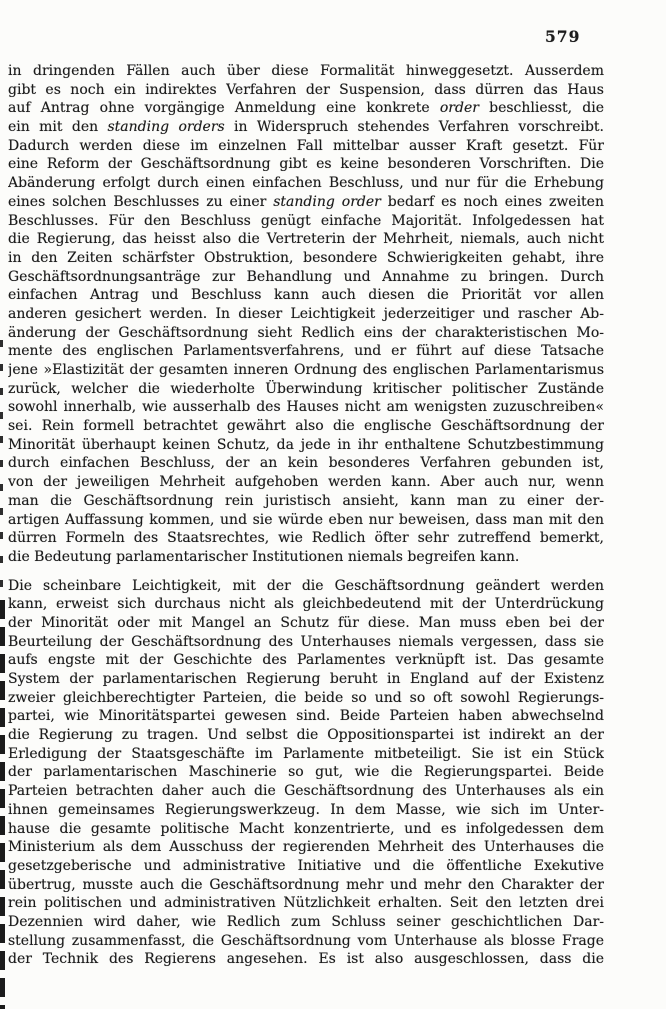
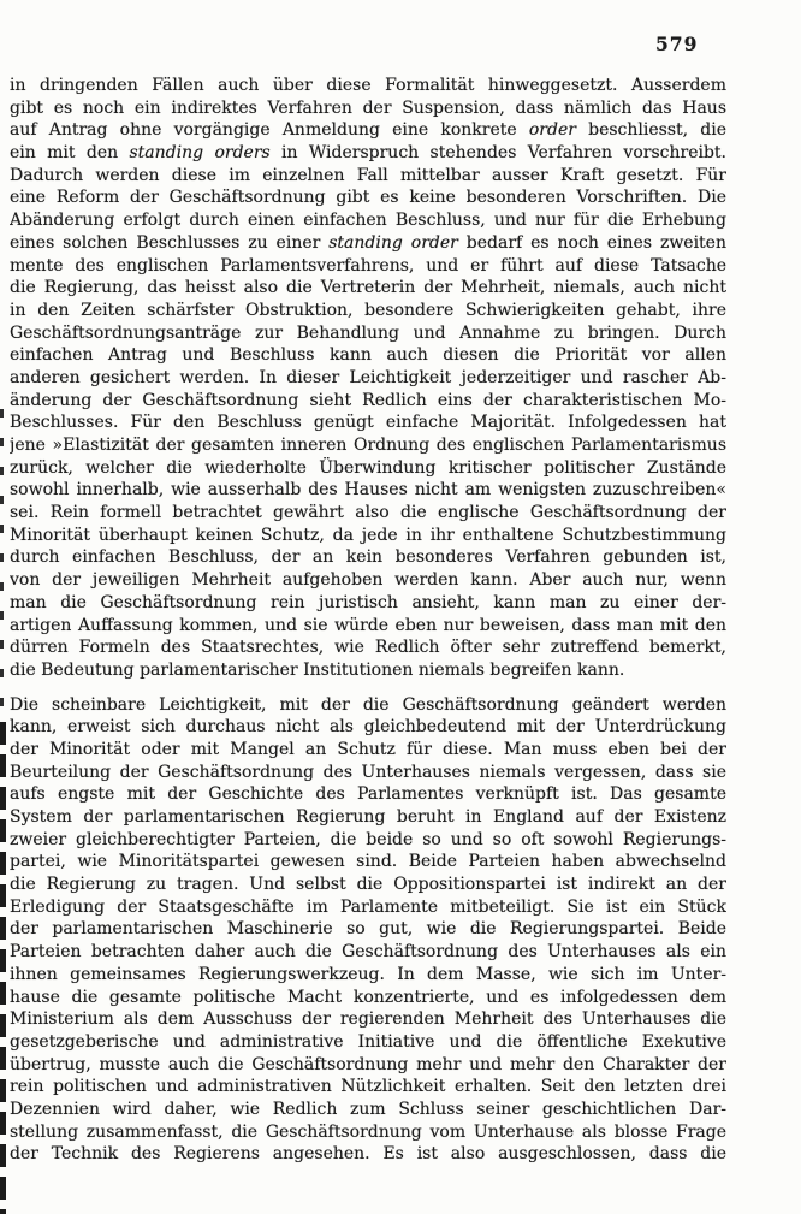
  579
  in dringenden Fällen auch über diese Formalität hinweggesetzt. Ausserdem
- gibt es noch ein indirektes Verfahren der Suspension, dass dürren das Haus
+ gibt es noch ein indirektes Verfahren der Suspension, dass nämlich das Haus
  auf Antrag ohne vorgängige Anmeldung eine konkrete order beschliesst, die
  ein mit den standing orders in Widerspruch stehendes Verfahren vorschreibt.
  Dadurch werden diese im einzelnen Fall mittelbar ausser Kraft gesetzt. Für
  eine Reform der Geschäftsordnung gibt es keine besonderen Vorschriften. Die
  Abänderung erfolgt durch einen einfachen Beschluss, und nur für die Erhebung
  eines solchen Beschlusses zu einer standing order bedarf es noch eines zweiten
- Beschlusses. Für den Beschluss genügt einfache Majorität. Infolgedessen hat
+ mente des englischen Parlamentsverfahrens, und er führt auf diese Tatsache
  die Regierung, das heisst also die Vertreterin der Mehrheit, niemals, auch nicht
  in den Zeiten schärfster Obstruktion, besondere Schwierigkeiten gehabt, ihre
  Geschäftsordnungsanträge zur Behandlung und Annahme zu bringen. Durch
  einfachen Antrag und Beschluss kann auch diesen die Priorität vor allen
  anderen gesichert werden. In dieser Leichtigkeit jederzeitiger und rascher Ab-
  änderung der Geschäftsordnung sieht Redlich eins der charakteristischen Mo-
- mente des englischen Parlamentsverfahrens, und er führt auf diese Tatsache
+ Beschlusses. Für den Beschluss genügt einfache Majorität. Infolgedessen hat
  jene »Elastizität der gesamten inneren Ordnung des englischen Parlamentarismus
  zurück, welcher die wiederholte Überwindung kritischer politischer Zustände
  sowohl innerhalb, wie ausserhalb des Hauses nicht am wenigsten zuzuschreiben«
  sei. Rein formell betrachtet gewährt also die englische Geschäftsordnung der
  Minorität überhaupt keinen Schutz, da jede in ihr enthaltene Schutzbestimmung
  durch einfachen Beschluss, der an kein besonderes Verfahren gebunden ist,
  von der jeweiligen Mehrheit aufgehoben werden kann. Aber auch nur, wenn
  man die Geschäftsordnung rein juristisch ansieht, kann man zu einer der-
  artigen Auffassung kommen, und sie würde eben nur beweisen, dass man mit den
  dürren Formeln des Staatsrechtes, wie Redlich öfter sehr zutreffend bemerkt,
  die Bedeutung parlamentarischer Institutionen niemals begreifen kann.
  Die scheinbare Leichtigkeit, mit der die Geschäftsordnung geändert werden
  kann, erweist sich durchaus nicht als gleichbedeutend mit der Unterdrückung
  der Minorität oder mit Mangel an Schutz für diese. Man muss eben bei der
  Beurteilung der Geschäftsordnung des Unterhauses niemals vergessen, dass sie
  aufs engste mit der Geschichte des Parlamentes verknüpft ist. Das gesamte
  System der parlamentarischen Regierung beruht in England auf der Existenz
  zweier gleichberechtigter Parteien, die beide so und so oft sowohl Regierungs-
  partei, wie Minoritätspartei gewesen sind. Beide Parteien haben abwechselnd
  die Regierung zu tragen. Und selbst die Oppositionspartei ist indirekt an der
  Erledigung der Staatsgeschäfte im Parlamente mitbeteiligt. Sie ist ein Stück
  der parlamentarischen Maschinerie so gut, wie die Regierungspartei. Beide
  Parteien betrachten daher auch die Geschäftsordnung des Unterhauses als ein
  ihnen gemeinsames Regierungswerkzeug. In dem Masse, wie sich im Unter-
  hause die gesamte politische Macht konzentrierte, und es infolgedessen dem
  Ministerium als dem Ausschuss der regierenden Mehrheit des Unterhauses die
  gesetzgeberische und administrative Initiative und die öffentliche Exekutive
  übertrug, musste auch die Geschäftsordnung mehr und mehr den Charakter der
  rein politischen und administrativen Nützlichkeit erhalten. Seit den letzten drei
  Dezennien wird daher, wie Redlich zum Schluss seiner geschichtlichen Dar-
  stellung zusammenfasst, die Geschäftsordnung vom Unterhause als blosse Frage
  der Technik des Regierens angesehen. Es ist also ausgeschlossen, dass die
